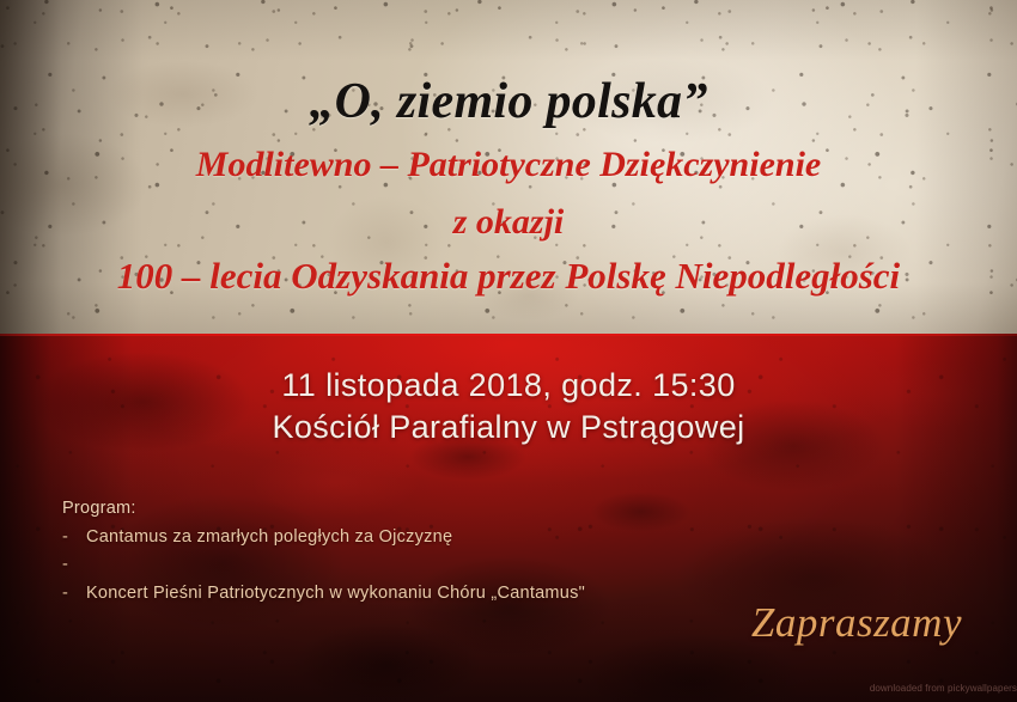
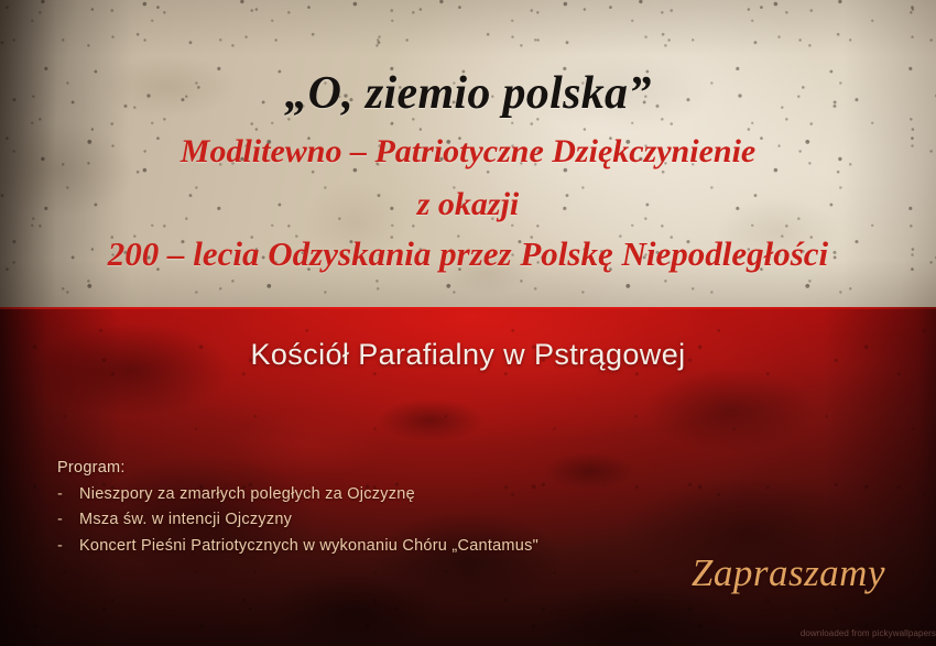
  „O, ziemio polska”
  Modlitewno – Patriotyczne Dziękczynienie
  z okazji
- 100 – lecia Odzyskania przez Polskę Niepodległości
+ 200 – lecia Odzyskania przez Polskę Niepodległości
- 11 listopada 2018, godz. 15:30
  Kościół Parafialny w Pstrągowej
  Program:
  -
- Cantamus za zmarłych poległych za Ojczyznę
+ Nieszpory za zmarłych poległych za Ojczyznę
  -
+ Msza św. w intencji Ojczyzny
  -
  Koncert Pieśni Patriotycznych w wykonaniu Chóru „Cantamus"
  Zapraszamy
  downloaded from pickywallpapers
